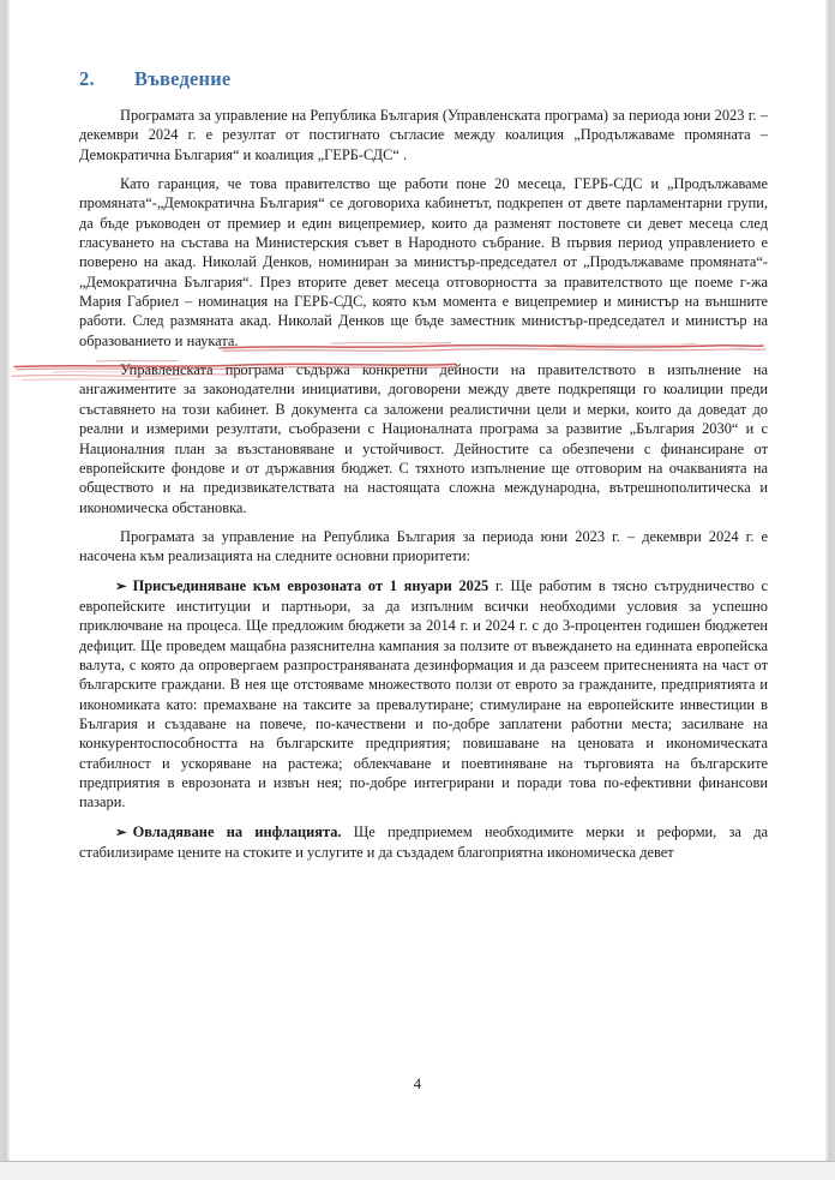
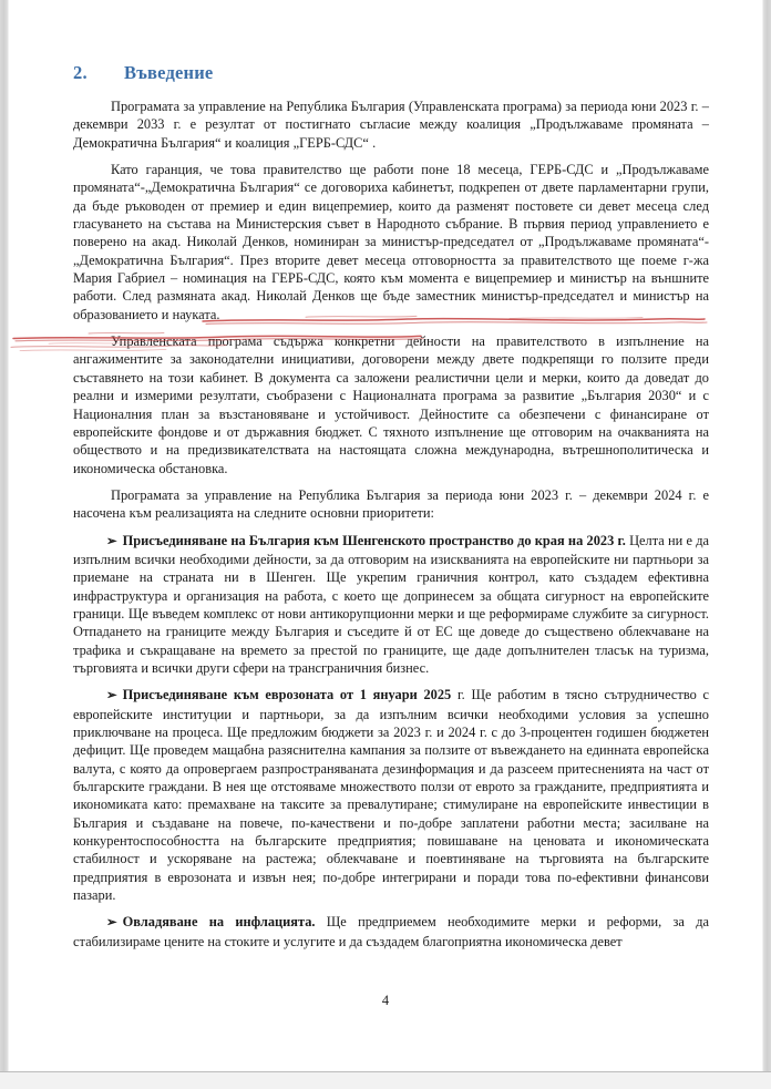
  2.
  Въведение
- Програмата за управление на Република България (Управленската програма) за периода юни 2023 г. – декември 2024 г. е резултат от постигнато съгласие между коалиция „Продължаваме промяната – Демократична България“ и коалиция „ГЕРБ-СДС“ .
+ Програмата за управление на Република България (Управленската програма) за периода юни 2023 г. – декември 2033 г. е резултат от постигнато съгласие между коалиция „Продължаваме промяната – Демократична България“ и коалиция „ГЕРБ-СДС“ .
- Като гаранция, че това правителство ще работи поне 20 месеца, ГЕРБ-СДС и „Продължаваме промяната“-„Демократична България“ се договориха кабинетът, подкрепен от двете парламентарни групи, да бъде ръководен от премиер и един вицепремиер, които да разменят постовете си девет месеца след гласуването на състава на Министерския съвет в Народното събрание. В първия период управлението е поверено на акад. Николай Денков, номиниран за министър-председател от „Продължаваме промяната“-„Демократична България“. През вторите девет месеца отговорността за правителството ще поеме г-жа Мария Габриел – номинация на ГЕРБ-СДС, която към момента е вицепремиер и министър на външните работи. След размяната акад. Николай Денков ще бъде заместник министър-председател и министър на образованието и науката.
+ Като гаранция, че това правителство ще работи поне 18 месеца, ГЕРБ-СДС и „Продължаваме промяната“-„Демократична България“ се договориха кабинетът, подкрепен от двете парламентарни групи, да бъде ръководен от премиер и един вицепремиер, които да разменят постовете си девет месеца след гласуването на състава на Министерския съвет в Народното събрание. В първия период управлението е поверено на акад. Николай Денков, номиниран за министър-председател от „Продължаваме промяната“-„Демократична България“. През вторите девет месеца отговорността за правителството ще поеме г-жа Мария Габриел – номинация на ГЕРБ-СДС, която към момента е вицепремиер и министър на външните работи. След размяната акад. Николай Денков ще бъде заместник министър-председател и министър на образованието и науката.
- Управленската програма съдържа конкретни дейности на правителството в изпълнение на ангажиментите за законодателни инициативи, договорени между двете подкрепящи го коалиции преди съставянето на този кабинет. В документа са заложени реалистични цели и мерки, които да доведат до реални и измерими резултати, съобразени с Националната програма за развитие „България 2030“ и с Националния план за възстановяване и устойчивост. Дейностите са обезпечени с финансиране от европейските фондове и от държавния бюджет. С тяхното изпълнение ще отговорим на очакванията на обществото и на предизвикателствата на настоящата сложна международна, вътрешнополитическа и икономическа обстановка.
+ Управленската програма съдържа конкретни дейности на правителството в изпълнение на ангажиментите за законодателни инициативи, договорени между двете подкрепящи го ползите преди съставянето на този кабинет. В документа са заложени реалистични цели и мерки, които да доведат до реални и измерими резултати, съобразени с Националната програма за развитие „България 2030“ и с Националния план за възстановяване и устойчивост. Дейностите са обезпечени с финансиране от европейските фондове и от държавния бюджет. С тяхното изпълнение ще отговорим на очакванията на обществото и на предизвикателствата на настоящата сложна международна, вътрешнополитическа и икономическа обстановка.
  Програмата за управление на Република България за периода юни 2023 г. – декември 2024 г. е насочена към реализацията на следните основни приоритети:
+ ➢ Присъединяване на България към Шенгенското пространство до края на 2023 г. Целта ни е да изпълним всички необходими дейности, за да отговорим на изискванията на европейските ни партньори за приемане на страната ни в Шенген. Ще укрепим граничния контрол, като създадем ефективна инфраструктура и организация на работа, с което ще допринесем за общата сигурност на европейските граници. Ще въведем комплекс от нови антикорупционни мерки и ще реформираме службите за сигурност. Отпадането на границите между България и съседите й от ЕС ще доведе до съществено облекчаване на трафика и съкращаване на времето за престой по границите, ще даде допълнителен тласък на туризма, търговията и всички други сфери на трансграничния бизнес.
- ➢ Присъединяване към еврозоната от 1 януари 2025 г. Ще работим в тясно сътрудничество с европейските институции и партньори, за да изпълним всички необходими условия за успешно приключване на процеса. Ще предложим бюджети за 2014 г. и 2024 г. с до 3-процентен годишен бюджетен дефицит. Ще проведем мащабна разяснителна кампания за ползите от въвеждането на единната европейска валута, с която да опровергаем разпространяваната дезинформация и да разсеем притесненията на част от българските граждани. В нея ще отстояваме множеството ползи от еврото за гражданите, предприятията и икономиката като: премахване на таксите за превалутиране; стимулиране на европейските инвестиции в България и създаване на повече, по-качествени и по-добре заплатени работни места; засилване на конкурентоспособността на българските предприятия; повишаване на ценовата и икономическата стабилност и ускоряване на растежа; облекчаване и поевтиняване на търговията на българските предприятия в еврозоната и извън нея; по-добре интегрирани и поради това по-ефективни финансови пазари.
+ ➢ Присъединяване към еврозоната от 1 януари 2025 г. Ще работим в тясно сътрудничество с европейските институции и партньори, за да изпълним всички необходими условия за успешно приключване на процеса. Ще предложим бюджети за 2023 г. и 2024 г. с до 3-процентен годишен бюджетен дефицит. Ще проведем мащабна разяснителна кампания за ползите от въвеждането на единната европейска валута, с която да опровергаем разпространяваната дезинформация и да разсеем притесненията на част от българските граждани. В нея ще отстояваме множеството ползи от еврото за гражданите, предприятията и икономиката като: премахване на таксите за превалутиране; стимулиране на европейските инвестиции в България и създаване на повече, по-качествени и по-добре заплатени работни места; засилване на конкурентоспособността на българските предприятия; повишаване на ценовата и икономическата стабилност и ускоряване на растежа; облекчаване и поевтиняване на търговията на българските предприятия в еврозоната и извън нея; по-добре интегрирани и поради това по-ефективни финансови пазари.
  ➢ Овладяване на инфлацията. Ще предприемем необходимите мерки и реформи, за да стабилизираме цените на стоките и услугите и да създадем благоприятна икономическа девет
  4
